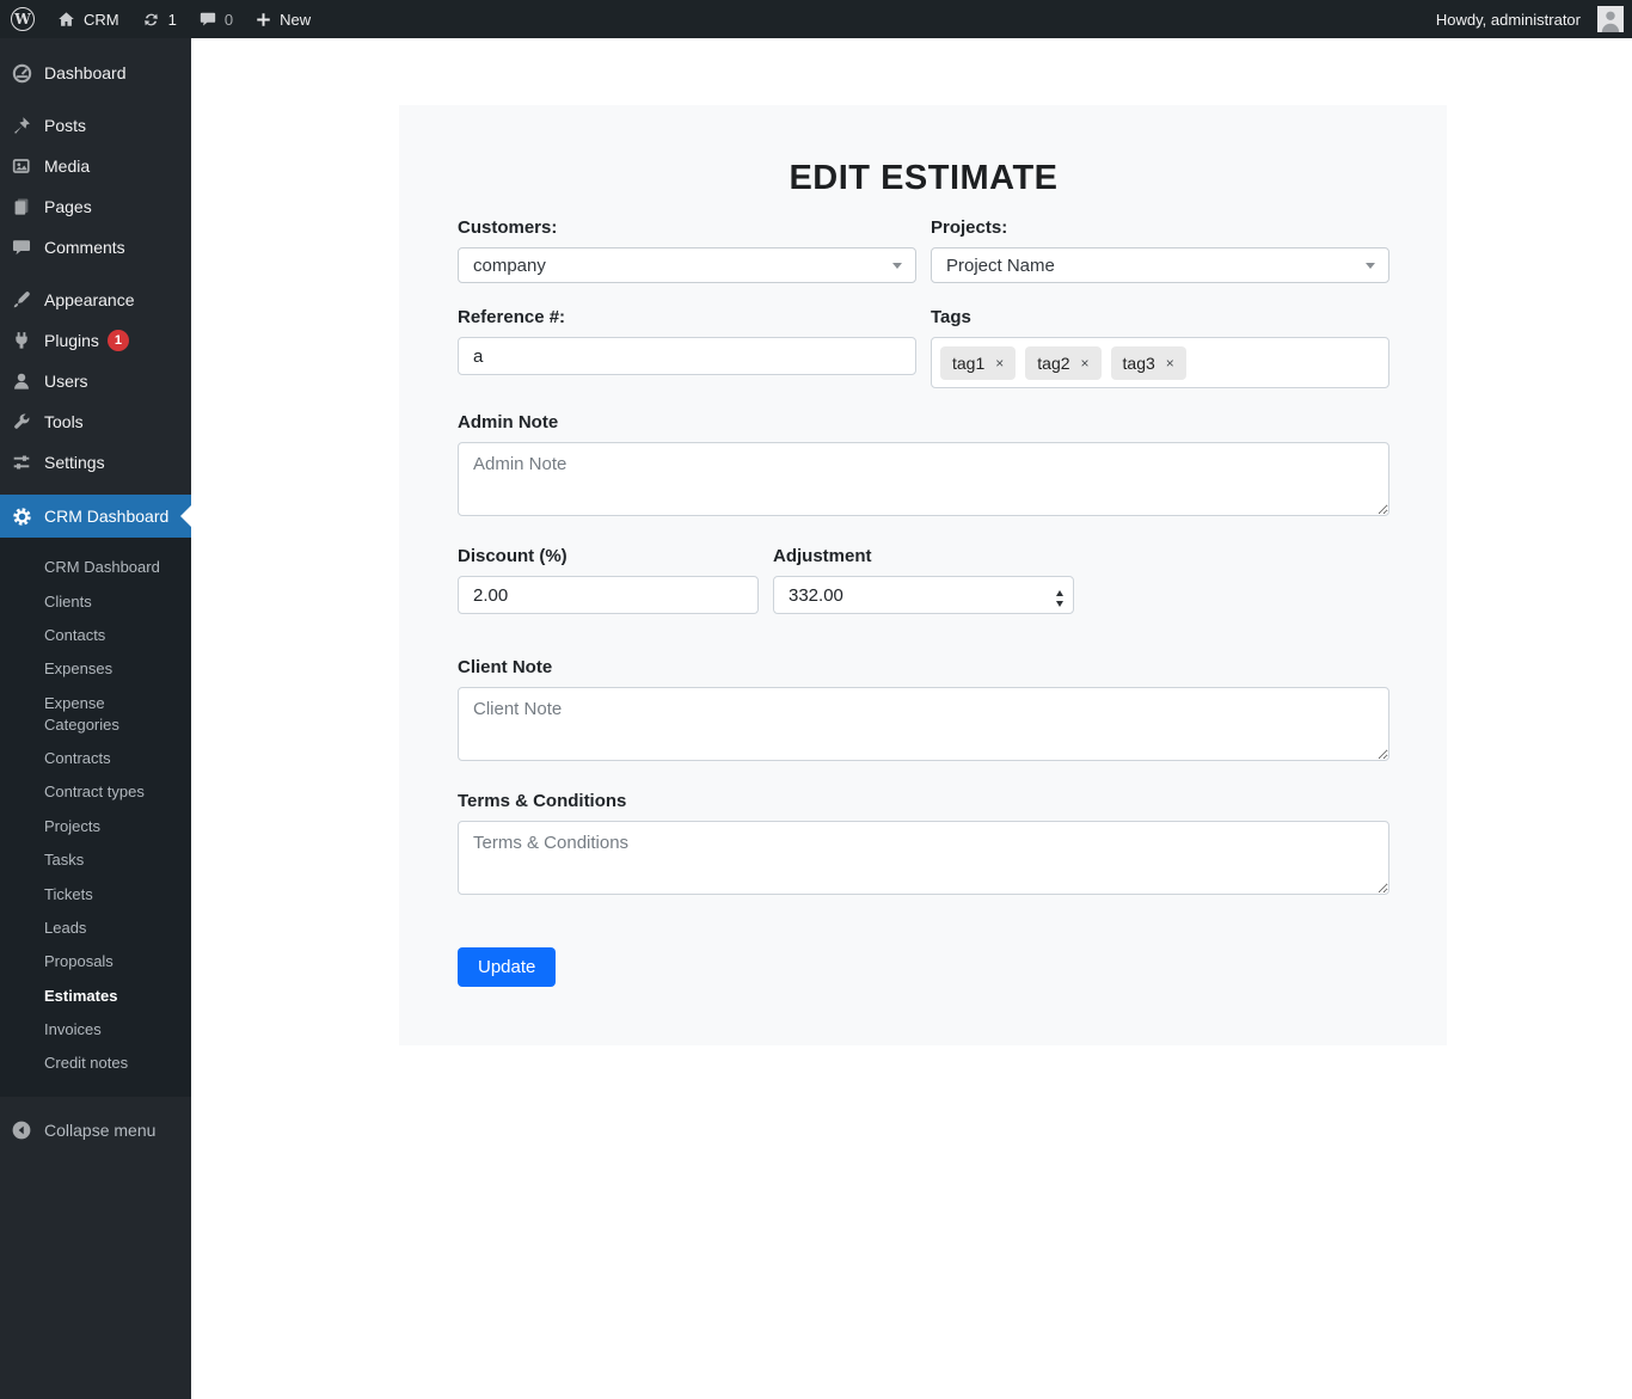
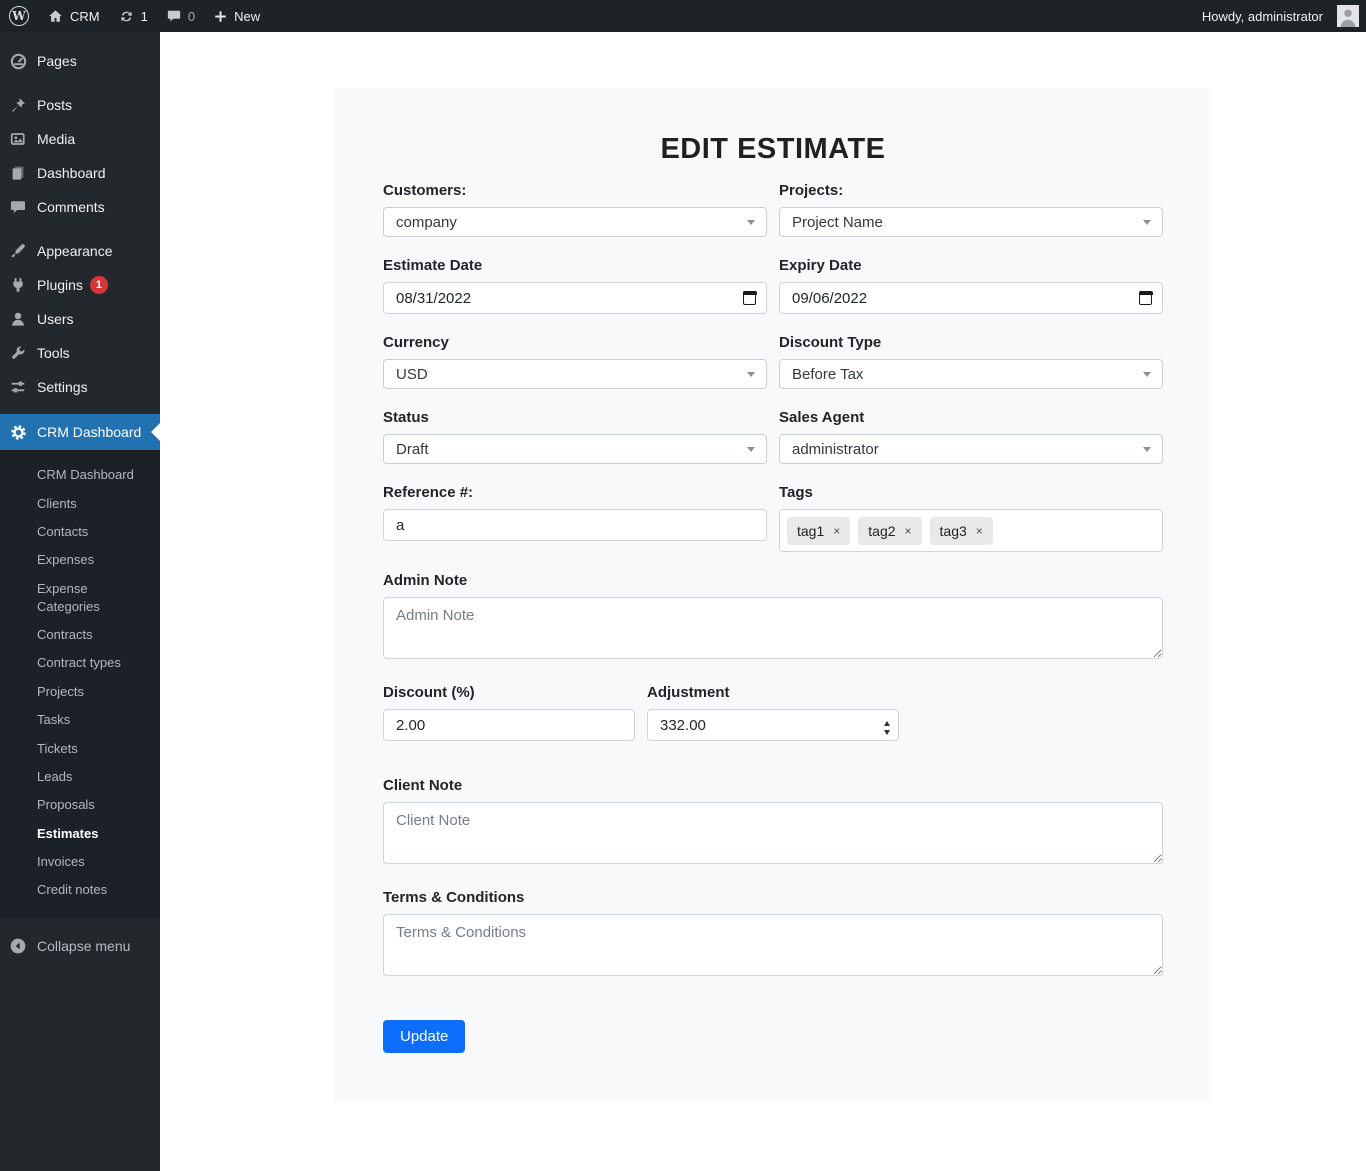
  W
  CRM
  1
  0
  New
  Howdy, administrator
- Dashboard
+ Pages
  Posts
  Media
- Pages
+ Dashboard
  Comments
  Appearance
  Plugins
  1
  Users
  Tools
  Settings
  CRM Dashboard
  CRM Dashboard
  Clients
  Contacts
  Expenses
  Expense Categories
  Contracts
  Contract types
  Projects
  Tasks
  Tickets
  Leads
  Proposals
  Estimates
  Invoices
  Credit notes
  Collapse menu
  EDIT ESTIMATE
  Customers:
  company
  Projects:
  Project Name
+ Estimate Date
+ 08/31/2022
+ Expiry Date
+ 09/06/2022
+ Currency
+ USD
+ Discount Type
+ Before Tax
+ Status
+ Draft
+ Sales Agent
+ administrator
  Reference #:
  a
  Tags
  tag1
  ×
  tag2
  ×
  tag3
  ×
  Admin Note
  Admin Note
  Discount (%)
  2.00
  Adjustment
  332.00
  Client Note
  Client Note
  Terms & Conditions
  Terms & Conditions
  Update
